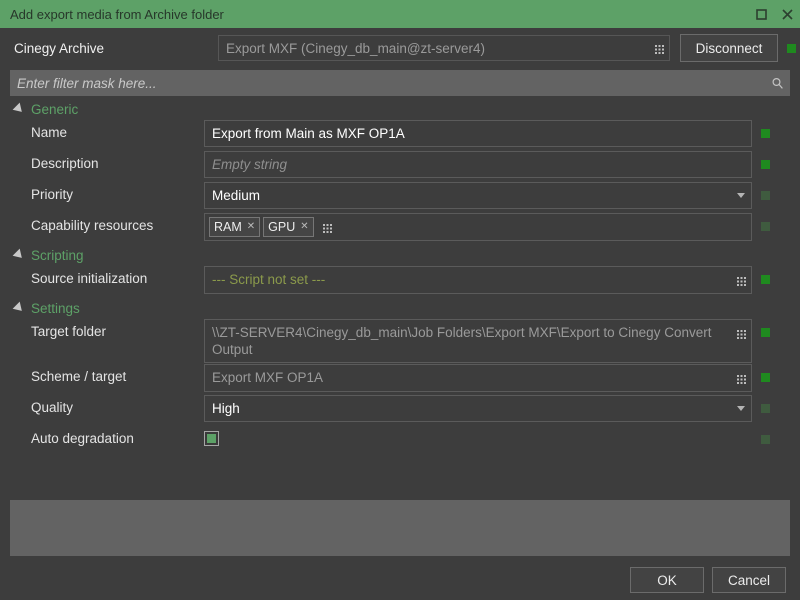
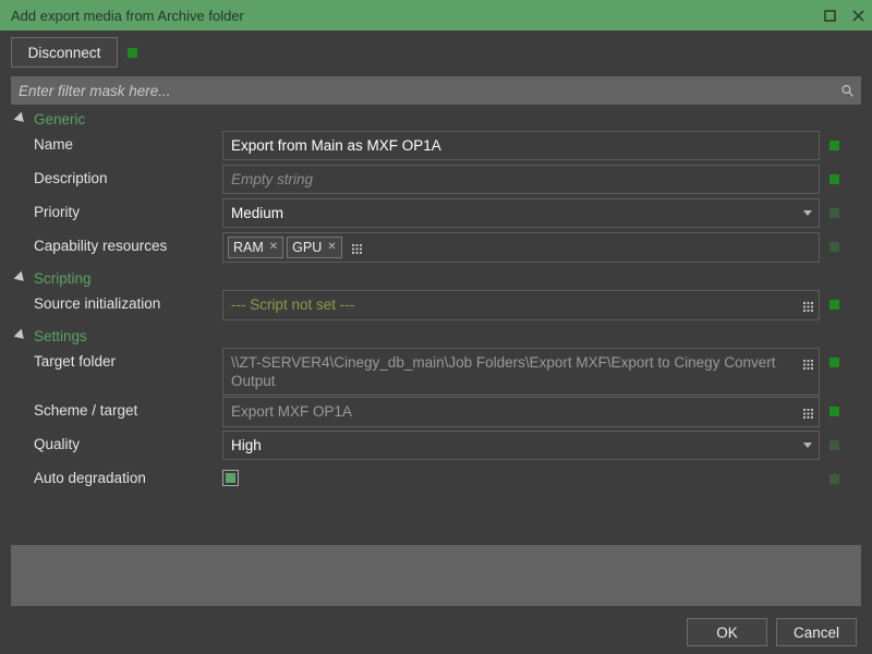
  Add export media from Archive folder
- Cinegy Archive
- Export MXF (Cinegy_db_main@zt-server4)
  Disconnect
  Enter filter mask here...
  Generic
  Name
  Export from Main as MXF OP1A
  Description
  Empty string
  Priority
  Medium
  Capability resources
  RAM
  ✕
  GPU
  ✕
  Scripting
  Source initialization
  --- Script not set ---
  Settings
  Target folder
  \\ZT-SERVER4\Cinegy_db_main\Job Folders\Export MXF\Export to Cinegy Convert Output
  Scheme / target
  Export MXF OP1A
  Quality
  High
  Auto degradation
  OK
  Cancel
